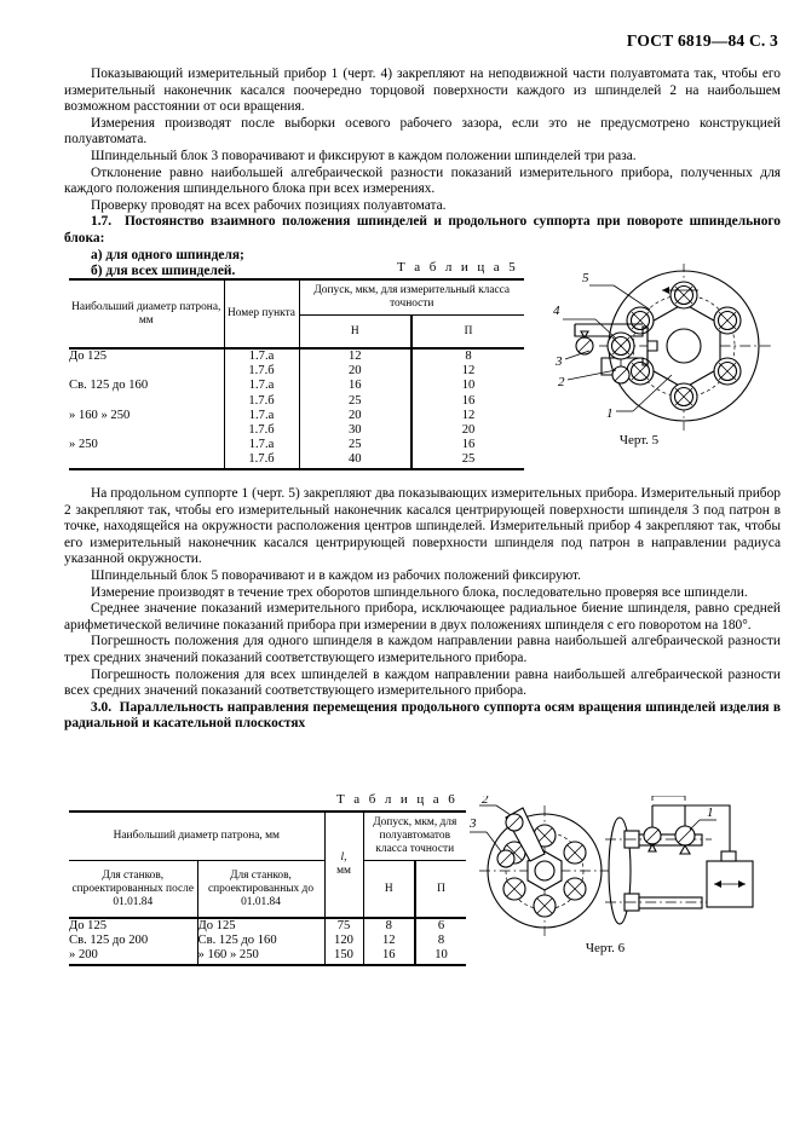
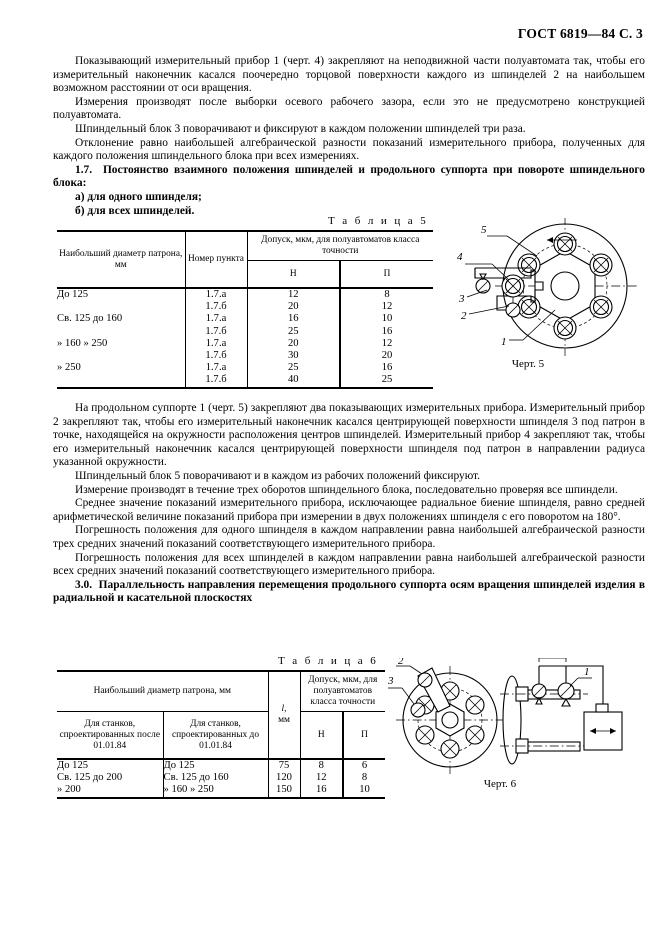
  ГОСТ 6819—84 С. 3
  Показывающий измерительный прибор 1 (черт. 4) закрепляют на неподвижной части полуавтомата так, чтобы его измерительный наконечник касался поочередно торцовой поверхности каждого из шпинделей 2 на наибольшем возможном расстоянии от оси вращения.
  Измерения производят после выборки осевого рабочего зазора, если это не предусмотрено конструкцией полуавтомата.
  Шпиндельный блок 3 поворачивают и фиксируют в каждом положении шпинделей три раза.
  Отклонение равно наибольшей алгебраической разности показаний измерительного прибора, полученных для каждого положения шпиндельного блока при всех измерениях.
- Проверку проводят на всех рабочих позициях полуавтомата.
  1.7. Постоянство взаимного положения шпинделей и продольного суппорта при повороте шпиндельного блока:
  а) для одного шпинделя;
  б) для всех шпинделей.
  Т а б л и ц а 5
- Наибольший диаметр патрона, мм	Номер пункта	Допуск, мкм, для измерительный класса точности
+ Наибольший диаметр патрона, мм	Номер пункта	Допуск, мкм, для полуавтоматов класса точности
  Н	П
  До 125	1.7.а	12	8
  	1.7.б	20	12
  Св. 125 до 160	1.7.а	16	10
  	1.7.б	25	16
  » 160 » 250	1.7.а	20	12
  	1.7.б	30	20
  » 250	1.7.а	25	16
  	1.7.б	40	25
  5
  4
  3
  2
  1
  Черт. 5
  На продольном суппорте 1 (черт. 5) закрепляют два показывающих измерительных прибора. Измерительный прибор 2 закрепляют так, чтобы его измерительный наконечник касался центрирующей поверхности шпинделя 3 под патрон в точке, находящейся на окружности расположения центров шпинделей. Измерительный прибор 4 закрепляют так, чтобы его измерительный наконечник касался центрирующей поверхности шпинделя под патрон в направлении радиуса указанной окружности.
  Шпиндельный блок 5 поворачивают и в каждом из рабочих положений фиксируют.
  Измерение производят в течение трех оборотов шпиндельного блока, последовательно проверяя все шпиндели.
  Среднее значение показаний измерительного прибора, исключающее радиальное биение шпинделя, равно средней арифметической величине показаний прибора при измерении в двух положениях шпинделя с его поворотом на 180°.
  Погрешность положения для одного шпинделя в каждом направлении равна наибольшей алгебраической разности трех средних значений показаний соответствующего измерительного прибора.
  Погрешность положения для всех шпинделей в каждом направлении равна наибольшей алгебраической разности всех средних значений показаний соответствующего измерительного прибора.
  3.0. Параллельность направления перемещения продольного суппорта осям вращения шпинделей изделия в радиальной и касательной плоскостях
  Т а б л и ц а 6
  Наибольший диаметр патрона, мм	l, мм	Допуск, мкм, для полу­автоматов класса точности
  Для станков, спроектирован­ных после 01.01.84	Для станков, спроектирован­ных до 01.01.84	Н	П
  До 125	До 125	75	8	6
  Св. 125 до 200	Св. 125 до 160	120	12	8
  » 200	» 160 » 250	150	16	10
  2
  3
  1
  Черт. 6
